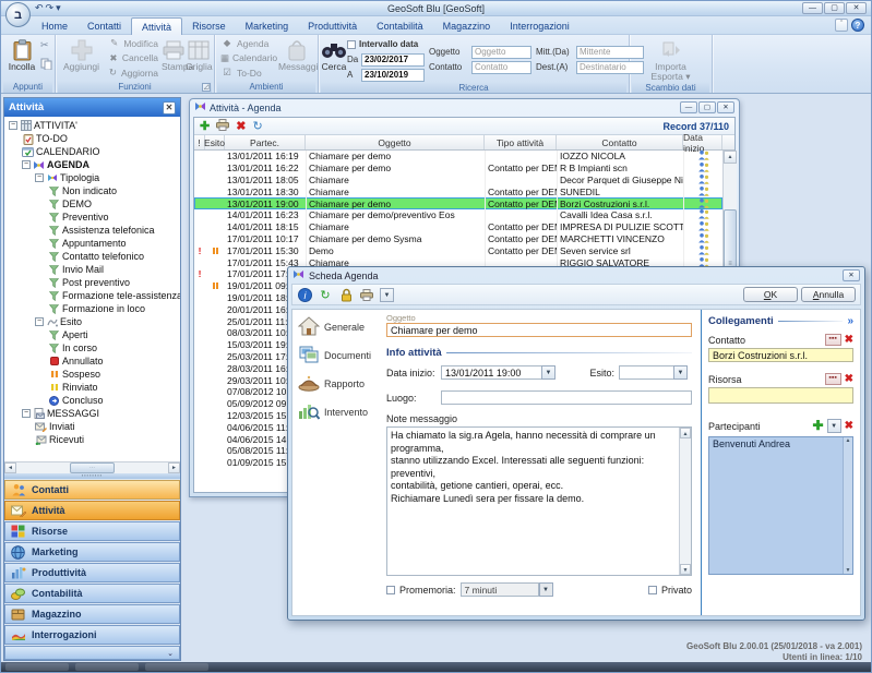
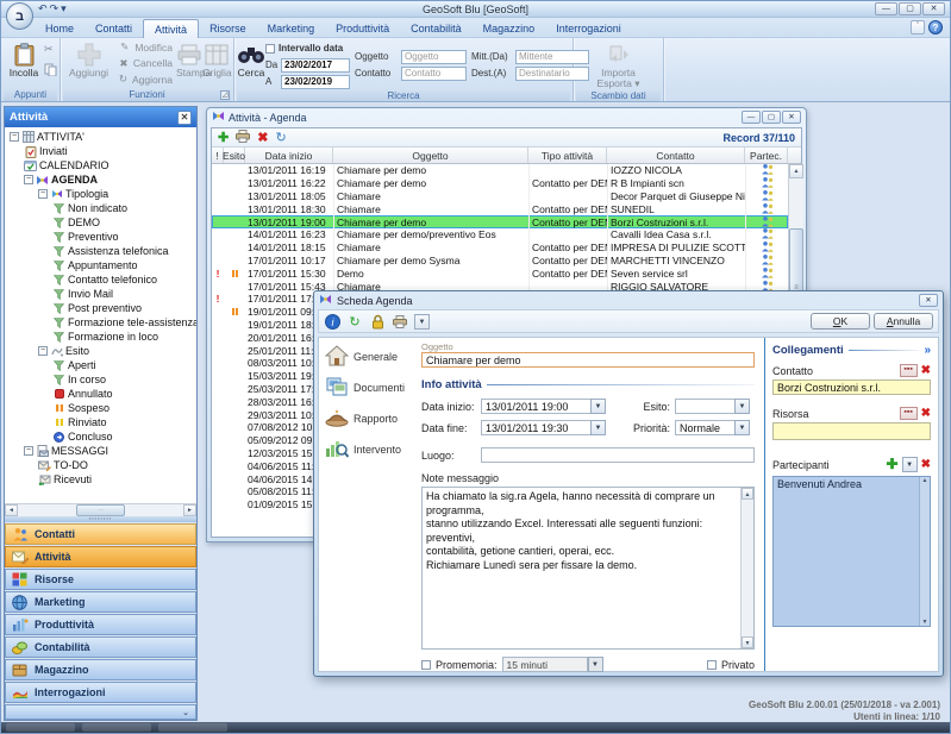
  GeoSoft Blu [GeoSoft]
  ב
  ↶↷▾
  Home
  Contatti
  Attività
  Risorse
  Marketing
  Produttività
  Contabilità
  Magazzino
  Interrogazioni
  ?
  Incolla
  ✂
  Appunti
  Aggiungi
  ✎
  Modifica
  ✖
  Cancella
  ↻
  Aggiorna
  Stampa
  Griglia
  Funzioni
- ◆
- Agenda
- ▦
- Calendario
- ☑
- To-Do
- Messaggi
- Ambienti
  Cerca
  Intervallo data
  Da
  23/02/2017
  A
- 23/10/2019
+ 23/02/2019
  Oggetto
  Oggetto
  Contatto
  Contatto
  Mitt.(Da)
  Mittente
  Dest.(A)
  Destinatario
  Ricerca
  Importa
  Esporta ▾
  Scambio dati
  Attività
  ✕
  ATTIVITA'
- TO-DO
+ Inviati
  CALENDARIO
  AGENDA
  Tipologia
  Non indicato
  DEMO
  Preventivo
  Assistenza telefonica
  Appuntamento
  Contatto telefonico
  Invio Mail
  Post preventivo
  Formazione tele-assistenza
  Formazione in loco
  Esito
  Aperti
  In corso
  Annullato
  Sospeso
  Rinviato
  Concluso
  MESSAGGI
- Inviati
+ TO-DO
  Ricevuti
  Contatti
  Attività
  Risorse
  Marketing
  Produttività
  Contabilità
  Magazzino
  Interrogazioni
  Attività - Agenda
  ✚
  ✖
  ↻
  Record 37/110
  !
  Esito
- Partec.
+ Data inizio
  Oggetto
  Tipo attività
  Contatto
- Data inizio
+ Partec.
  13/01/2011 16:19
  Chiamare per demo
  IOZZO NICOLA
  13/01/2011 16:22
  Chiamare per demo
  Contatto per DE
  R B Impianti scn
  13/01/2011 18:05
  Chiamare
  Decor Parquet di Giuseppe Ni
  13/01/2011 18:30
  Chiamare
  Contatto per DE
  SUNEDIL
  13/01/2011 19:00
  Chiamare per demo
  Contatto per DE
  Borzi Costruzioni s.r.l.
  14/01/2011 16:23
  Chiamare per demo/preventivo Eos
  Cavalli Idea Casa s.r.l.
  14/01/2011 18:15
  Chiamare
  Contatto per DE
  IMPRESA DI PULIZIE SCOTT
  17/01/2011 10:17
  Chiamare per demo Sysma
  Contatto per DE
  MARCHETTI VINCENZO
  !
  17/01/2011 15:30
  Demo
  Contatto per DE
  Seven service srl
  17/01/2011 15:43
  Chiamare
  RIGGIO SALVATORE
  !
  17/01/2011 17
  19/01/2011 09
  19/01/2011 18
  20/01/2011 16
  25/01/2011 11
  08/03/2011 10
  15/03/2011 19
  25/03/2011 17
  28/03/2011 16
  29/03/2011 10
  07/08/2012 10
  05/09/2012 09
  12/03/2015 15
  04/06/2015 11
  04/06/2015 14
  05/08/2015 11
  01/09/2015 15
  Scheda Agenda
  i
  ↻
  OK
  Annulla
  Generale
  Documenti
  Rapporto
  Intervento
  Oggetto
  Chiamare per demo
  Info attività
  Data inizio:
  13/01/2011 19:00
  Esito:
+ Data fine:
+ 13/01/2011 19:30
+ Priorità:
+ Normale
  Luogo:
  Note messaggio
  Ha chiamato la sig.ra Agela, hanno necessità di comprare un programma,
  stanno utilizzando Excel. Interessati alle seguenti funzioni: preventivi,
  contabilità, getione cantieri, operai, ecc.
  Richiamare Lunedì sera per fissare la demo.
  Promemoria:
- 7 minuti
+ 15 minuti
  Privato
  Collegamenti
  »
  Contatto
  ✖
  Borzi Costruzioni s.r.l.
  Risorsa
  ✖
  Partecipanti
  ✚
  ✖
  Benvenuti Andrea
  GeoSoft Blu 2.00.01 (25/01/2018 - va 2.001)
  Utenti in linea: 1/10
